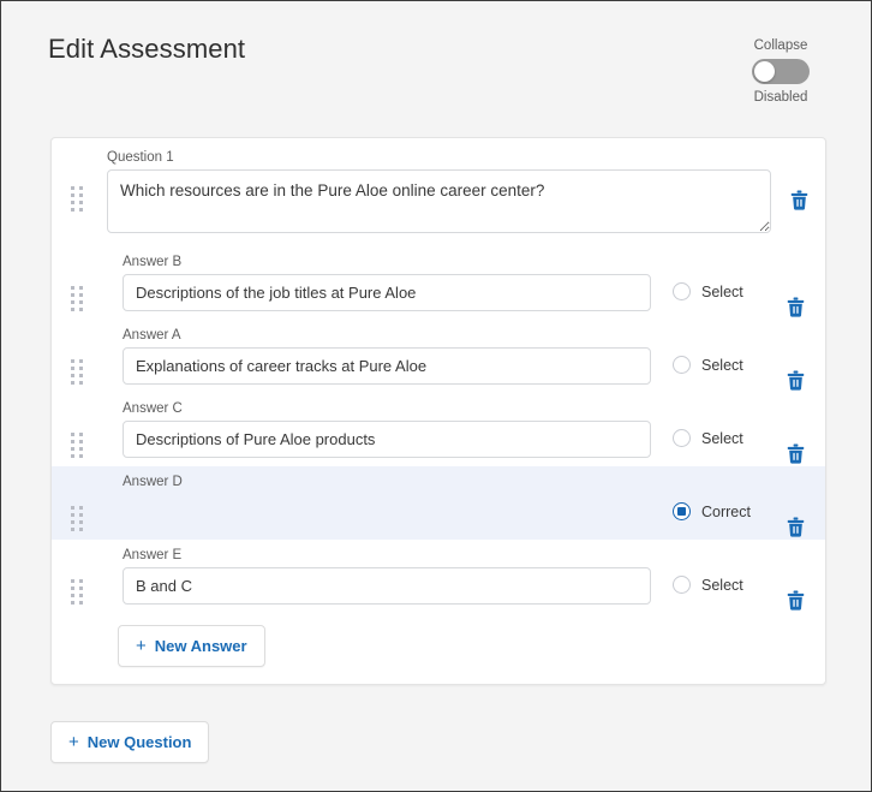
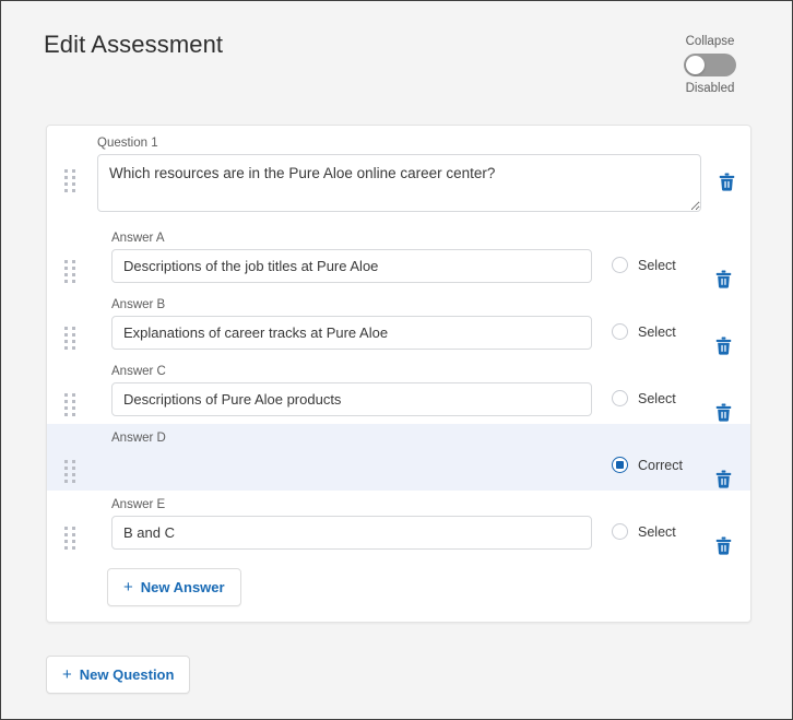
  Edit Assessment
  Collapse
  Disabled
  Question 1
  Which resources are in the Pure Aloe online career center?
- Answer B
+ Answer A
  Descriptions of the job titles at Pure Aloe
  Select
- Answer A
+ Answer B
  Explanations of career tracks at Pure Aloe
  Select
  Answer C
  Descriptions of Pure Aloe products
  Select
  Answer D
  Correct
  Answer E
  B and C
  Select
  +
  New Answer
  +
  New Question
